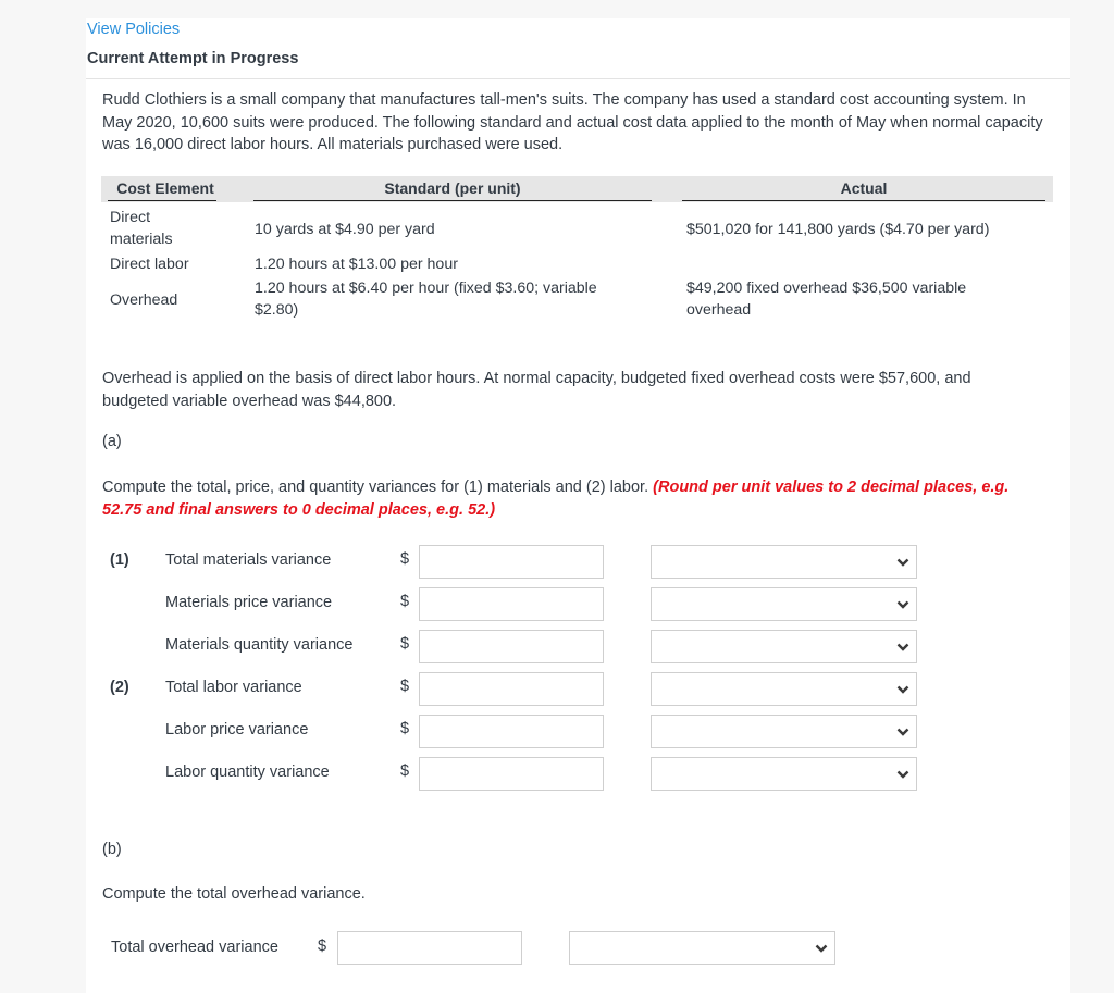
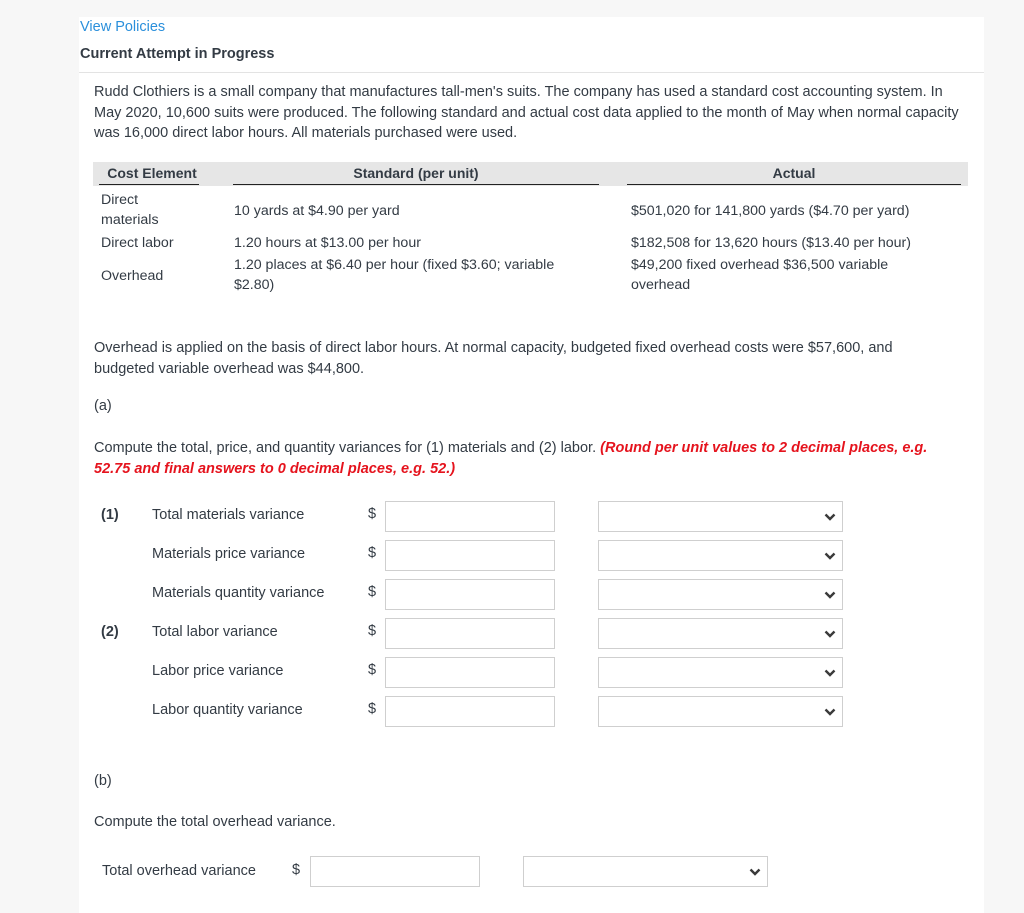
  View Policies
  Current Attempt in Progress
  Rudd Clothiers is a small company that manufactures tall-men's suits. The company has used a standard cost accounting system. In May 2020, 10,600 suits were produced. The following standard and actual cost data applied to the month of May when normal capacity was 16,000 direct labor hours. All materials purchased were used.
  Cost Element
  Standard (per unit)
  Actual
  Direct materials
  10 yards at $4.90 per yard
  $501,020 for 141,800 yards ($4.70 per yard)
  Direct labor
  1.20 hours at $13.00 per hour
+ $182,508 for 13,620 hours ($13.40 per hour)
  Overhead
- 1.20 hours at $6.40 per hour (fixed $3.60; variable $2.80)
+ 1.20 places at $6.40 per hour (fixed $3.60; variable $2.80)
  $49,200 fixed overhead $36,500 variable overhead
  Overhead is applied on the basis of direct labor hours. At normal capacity, budgeted fixed overhead costs were $57,600, and budgeted variable overhead was $44,800.
  (a)
  Compute the total, price, and quantity variances for (1) materials and (2) labor. (Round per unit values to 2 decimal places, e.g. 52.75 and final answers to 0 decimal places, e.g. 52.)
  (1)
  Total materials variance
  $
  Materials price variance
  $
  Materials quantity variance
  $
  (2)
  Total labor variance
  $
  Labor price variance
  $
  Labor quantity variance
  $
  (b)
  Compute the total overhead variance.
  Total overhead variance
  $
